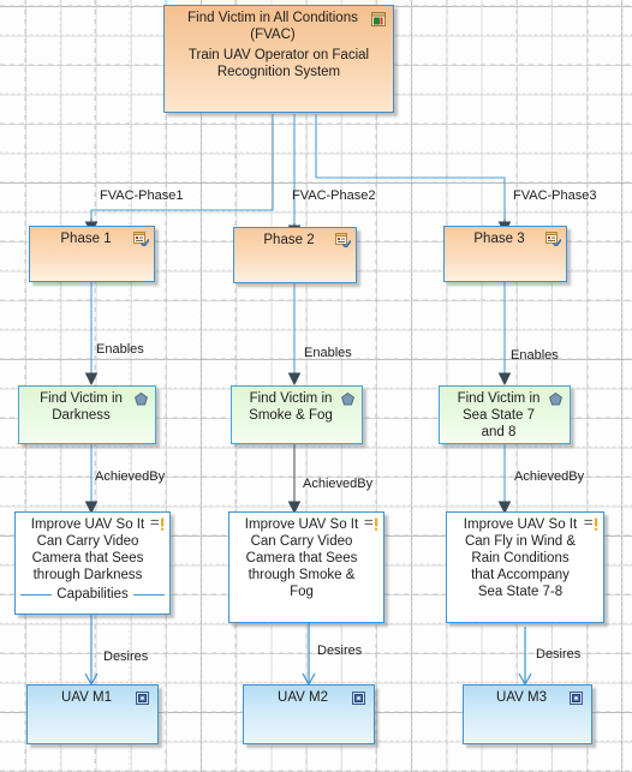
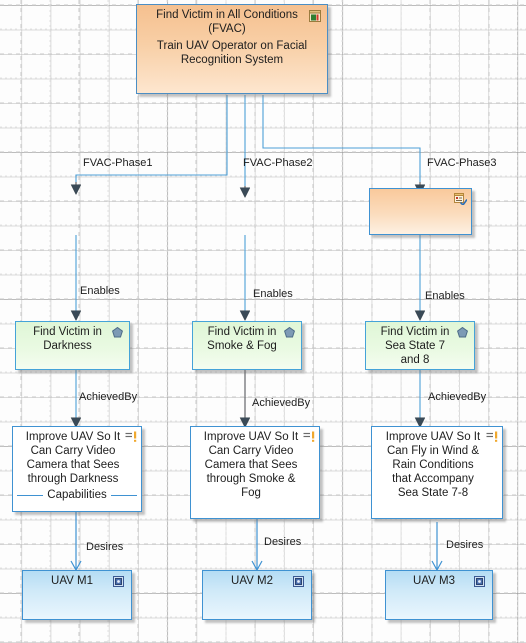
  Find Victim in All Conditions
  (FVAC)
  Train UAV Operator on Facial
  Recognition System
- Phase 1
- Phase 2
- Phase 3
  Find Victim in
  Darkness
  Find Victim in
  Smoke & Fog
  Find Victim in
  Sea State 7
  and 8
  Improve UAV So It
  Can Carry Video
  Camera that Sees
  through Darkness
  Capabilities
  Improve UAV So It
  Can Carry Video
  Camera that Sees
  through Smoke &
  Fog
  Improve UAV So It
  Can Fly in Wind &
  Rain Conditions
  that Accompany
  Sea State 7-8
  UAV M1
  UAV M2
  UAV M3
  FVAC-Phase1
  FVAC-Phase2
  FVAC-Phase3
  Enables
  Enables
  Enables
  AchievedBy
  AchievedBy
  AchievedBy
  Desires
  Desires
  Desires
